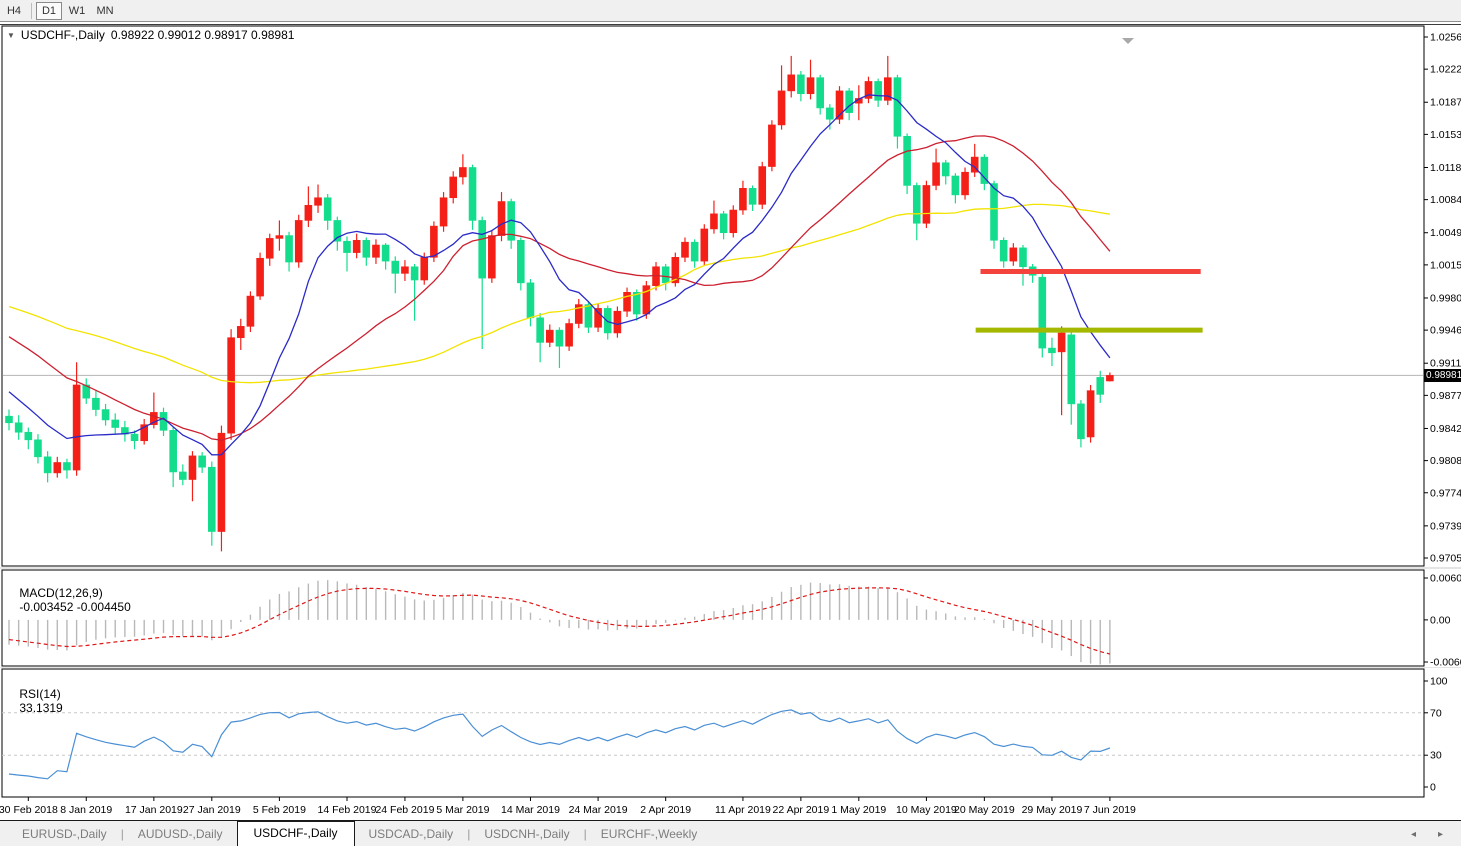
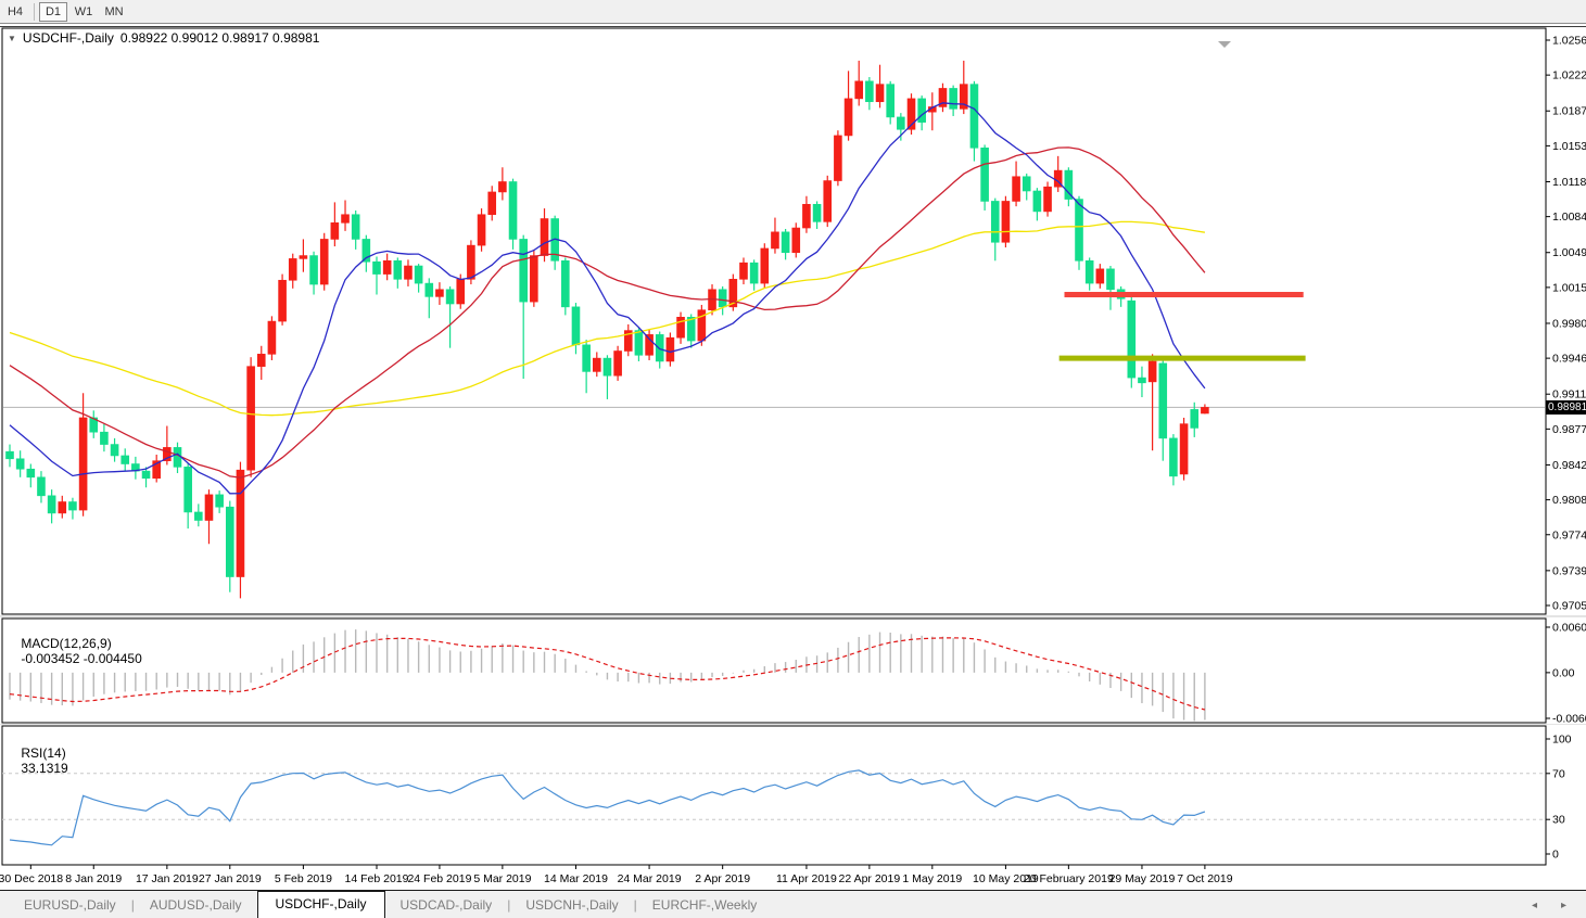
  H4
  D1
  W1
  MN
  1.0256
  1.0222
  1.0187
  1.0153
  1.0118
  1.0084
  1.0049
  1.0015
  0.9980
  0.9946
  0.9911
  0.9877
  0.9842
  0.9808
  0.9774
  0.9739
  0.9705
  0.0060
  0.00
  100
  70
  30
  0
- 30 Feb 2018
+ 30 Dec 2018
  8 Jan 2019
  17 Jan 2019
  27 Jan 2019
  5 Feb 2019
  14 Feb 2019
  24 Feb 2019
  5 Mar 2019
  14 Mar 2019
  24 Mar 2019
  2 Apr 2019
  11 Apr 2019
  22 Apr 2019
  1 May 2019
  10 May 2019
- 20 May 2019
+ 20 February 2019
  29 May 2019
- 7 Jun 2019
+ 7 Oct 2019
  ▼
  USDCHF-,Daily
  0.98922 0.99012 0.98917 0.98981
  MACD(12,26,9) -0.003452 -0.004450
  RSI(14) 33.1319
  0.98981
  EURUSD-,Daily
  |
  AUDUSD-,Daily
  USDCHF-,Daily
  USDCAD-,Daily
  |
  USDCNH-,Daily
  |
  EURCHF-,Weekly
  ◂
  ▸
